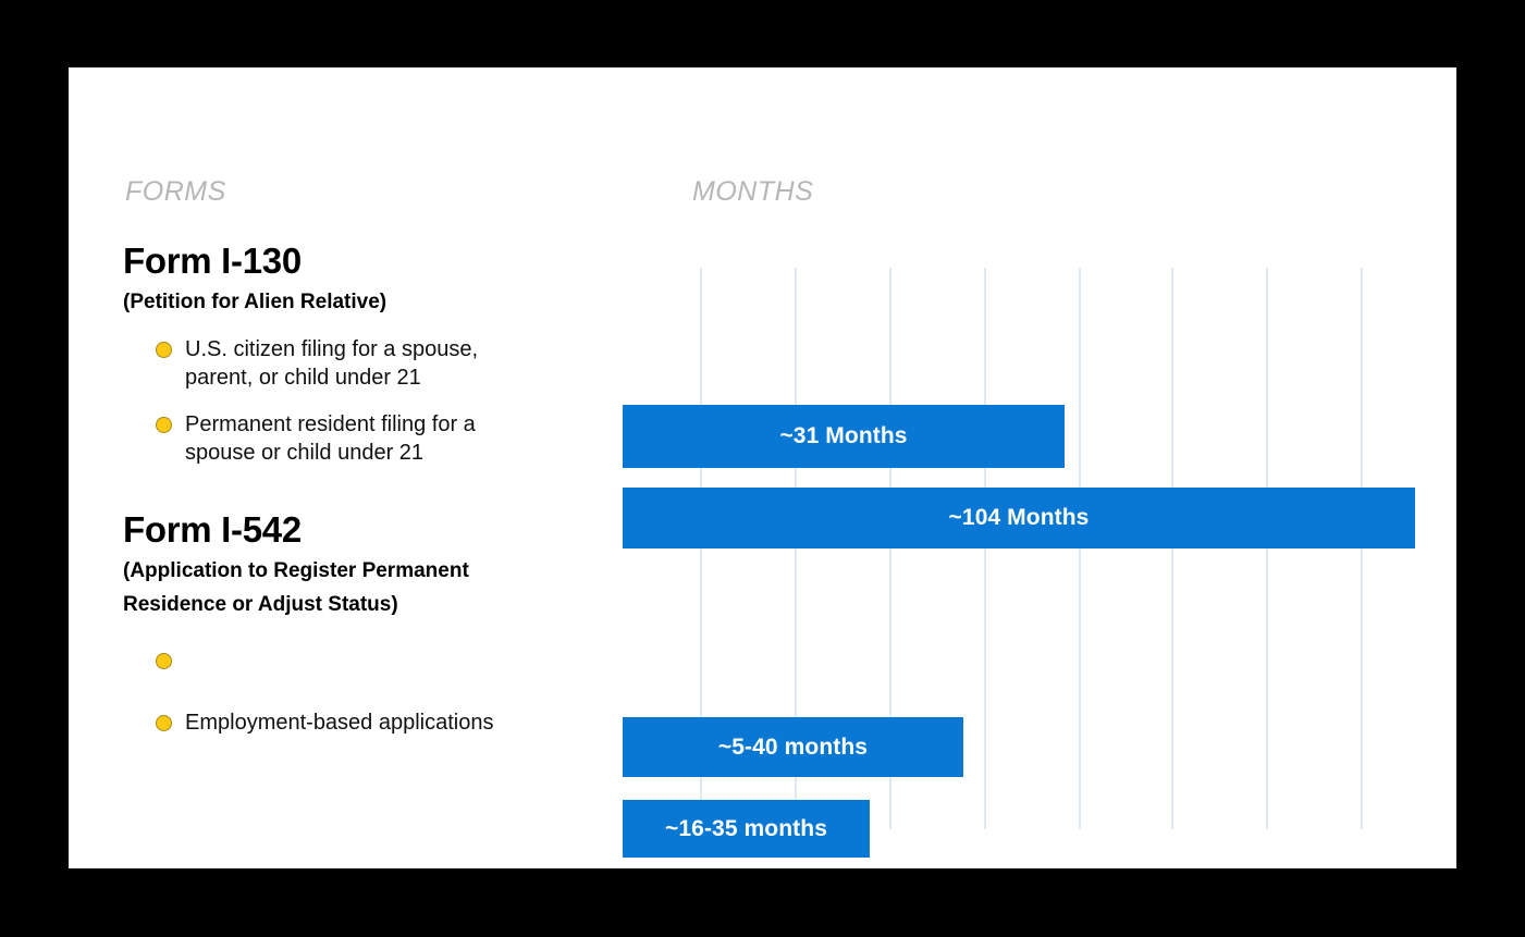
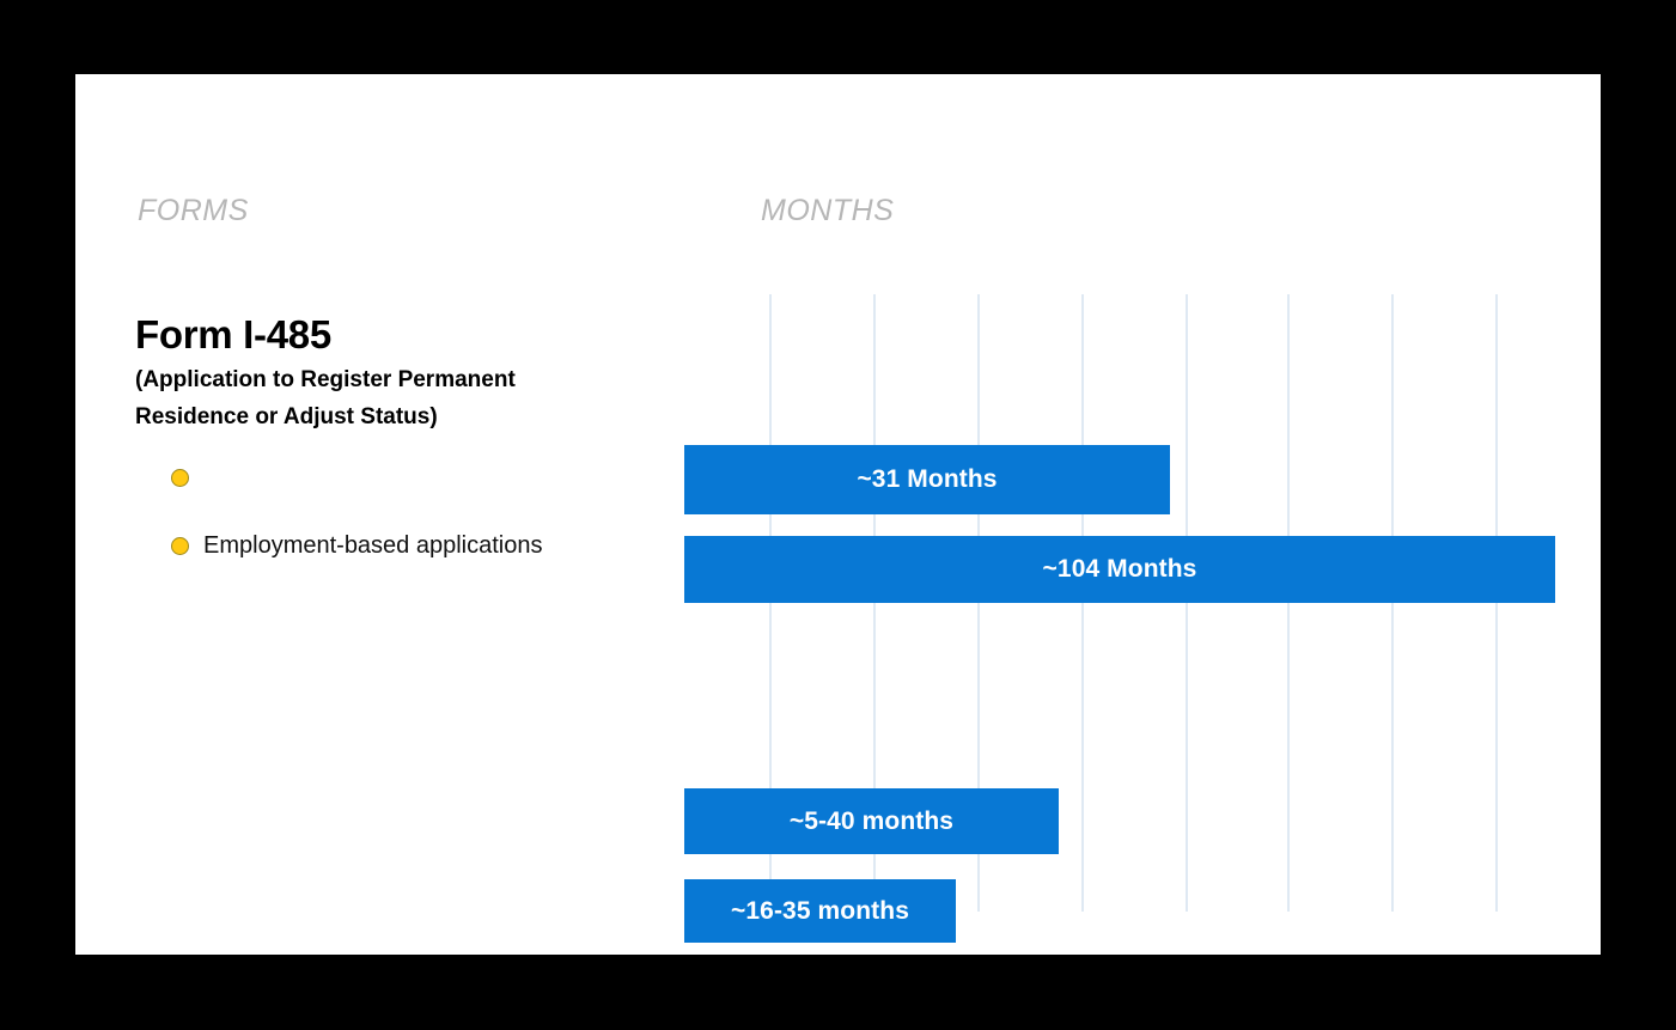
  FORMS
  MONTHS
- Form I-130
- (Petition for Alien Relative)
- U.S. citizen filing for a spouse, parent, or child under 21
- Permanent resident filing for a spouse or child under 21
- Form I-542
+ Form I-485
  (Application to Register Permanent Residence or Adjust Status)
  Employment-based applications
  ~31 Months
  ~104 Months
  ~5-40 months
  ~16-35 months
